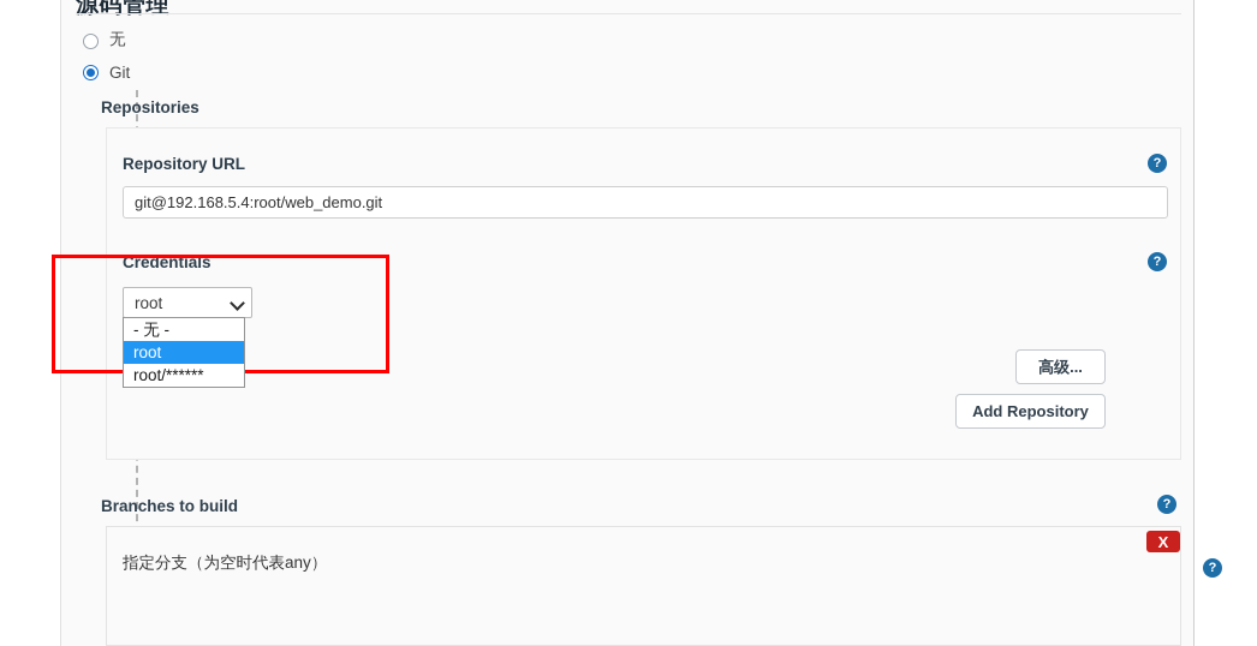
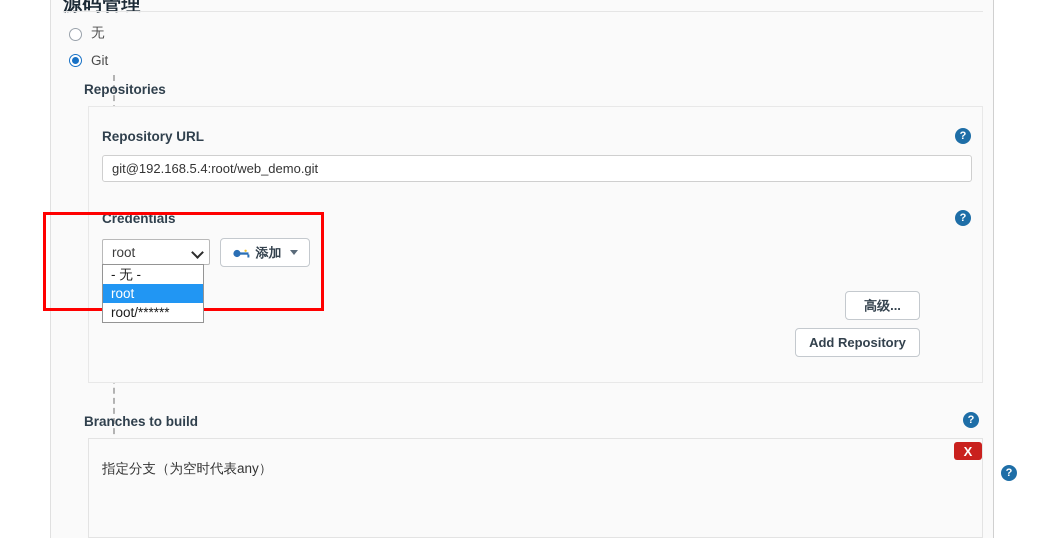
  源码管理
  无
  Git
  Repositories
  Repository URL
  git@192.168.5.4:root/web_demo.git
  ?
  Credentials
  ?
  root
  - 无 -
  root
  root/******
+ 添加
  高级...
  Add Repository
  Branches to build
  ?
  X
  指定分支（为空时代表any）
  ?
